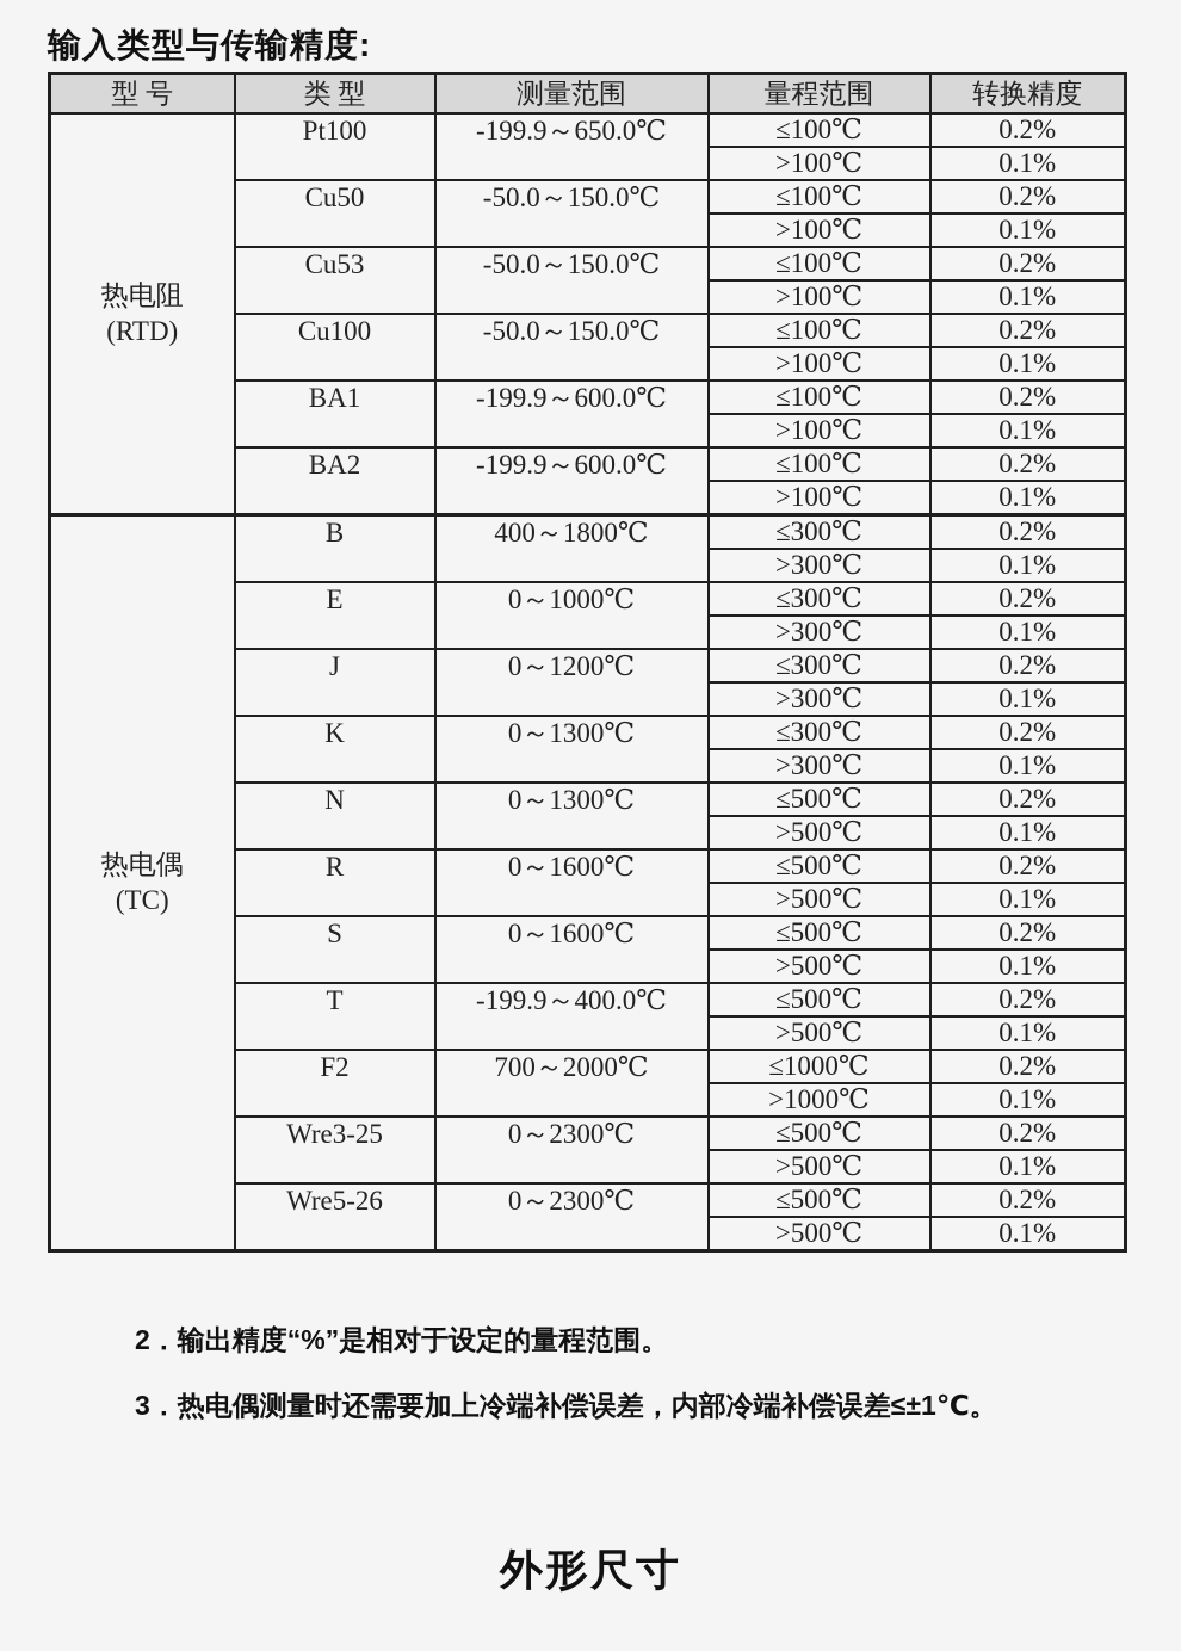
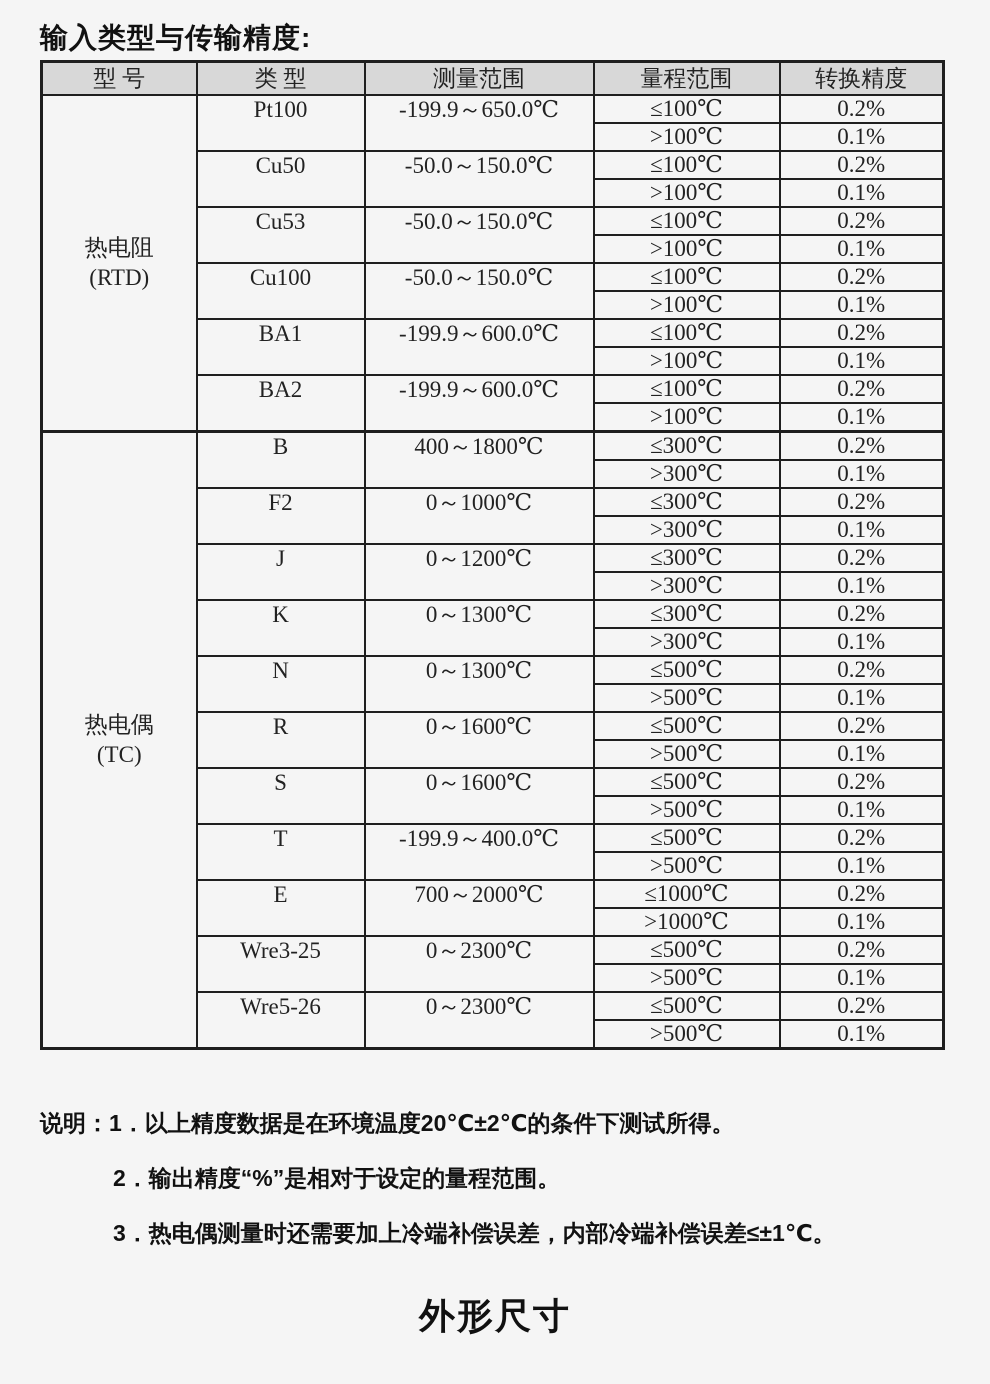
  输入类型与传输精度:
  型 号	类 型	测量范围	量程范围	转换精度
  热电阻(RTD)	Pt100	-199.9～650.0℃	≤100℃	0.2%
  >100℃	0.1%
  Cu50	-50.0～150.0℃	≤100℃	0.2%
  >100℃	0.1%
  Cu53	-50.0～150.0℃	≤100℃	0.2%
  >100℃	0.1%
  Cu100	-50.0～150.0℃	≤100℃	0.2%
  >100℃	0.1%
  BA1	-199.9～600.0℃	≤100℃	0.2%
  >100℃	0.1%
  BA2	-199.9～600.0℃	≤100℃	0.2%
  >100℃	0.1%
  热电偶(TC)	B	400～1800℃	≤300℃	0.2%
  >300℃	0.1%
- E	0～1000℃	≤300℃	0.2%
+ F2	0～1000℃	≤300℃	0.2%
  >300℃	0.1%
  J	0～1200℃	≤300℃	0.2%
  >300℃	0.1%
  K	0～1300℃	≤300℃	0.2%
  >300℃	0.1%
  N	0～1300℃	≤500℃	0.2%
  >500℃	0.1%
  R	0～1600℃	≤500℃	0.2%
  >500℃	0.1%
  S	0～1600℃	≤500℃	0.2%
  >500℃	0.1%
  T	-199.9～400.0℃	≤500℃	0.2%
  >500℃	0.1%
- F2	700～2000℃	≤1000℃	0.2%
+ E	700～2000℃	≤1000℃	0.2%
  >1000℃	0.1%
  Wre3-25	0～2300℃	≤500℃	0.2%
  >500℃	0.1%
  Wre5-26	0～2300℃	≤500℃	0.2%
  >500℃	0.1%
+ 说明：1．以上精度数据是在环境温度20℃±2℃的条件下测试所得。
  2．输出精度“%”是相对于设定的量程范围。
  3．热电偶测量时还需要加上冷端补偿误差，内部冷端补偿误差≤±1℃。
  外形尺寸
